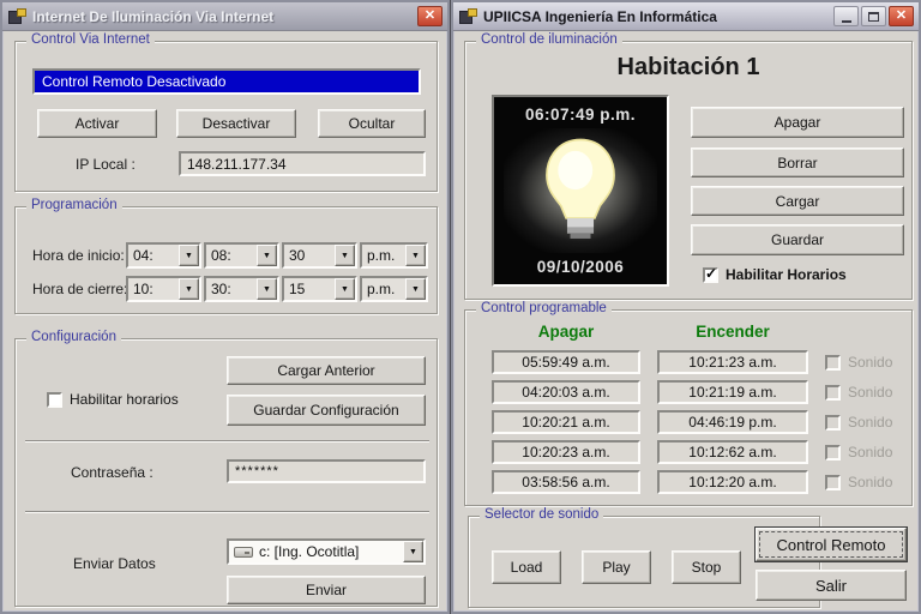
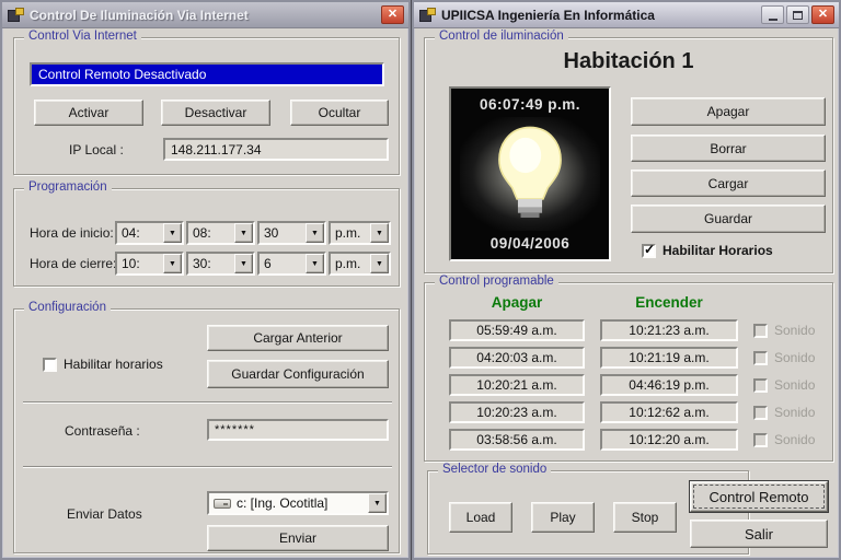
- Internet De Iluminación Via Internet
+ Control De Iluminación Via Internet
  ✕
  Control Via Internet
  Control Remoto Desactivado
  Activar
  Desactivar
  Ocultar
  IP Local :
  148.211.177.34
  Programación
  Hora de inicio:
  04:
  08:
  30
  p.m.
  Hora de cierre
  10:
  30:
- 15
+ 6
  p.m.
  Configuración
  Cargar Anterior
  Habilitar horarios
  Guardar Configuración
  Contraseña :
  *******
  Enviar Datos
  c: [Ing. Ocotitla]
  Enviar
  UPIICSA Ingeniería En Informática
  ✕
  Control de iluminación
  Habitación 1
  06:07:49 p.m.
- 09/10/2006
+ 09/04/2006
  Apagar
  Borrar
  Cargar
  Guardar
  ✓
  Habilitar Horarios
  Control programable
  Apagar
  Encender
  05:59:49 a.m.
  10:21:23 a.m.
  Sonido
  04:20:03 a.m.
  10:21:19 a.m.
  Sonido
  10:20:21 a.m.
  04:46:19 p.m.
  Sonido
  10:20:23 a.m.
  10:12:62 a.m.
  Sonido
  03:58:56 a.m.
  10:12:20 a.m.
  Sonido
  Selector de sonido
  Load
  Play
  Stop
  Control Remoto
  Salir
